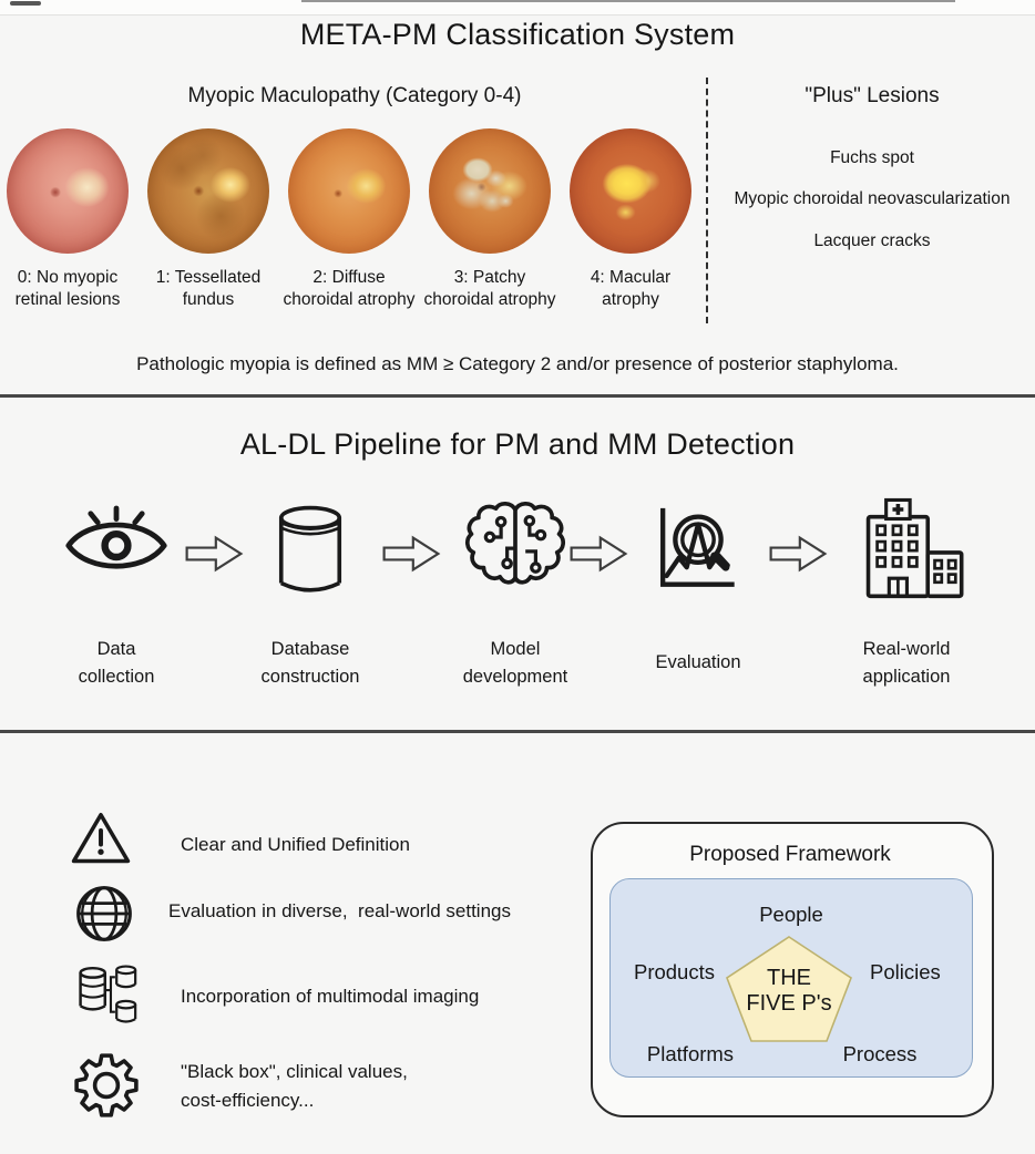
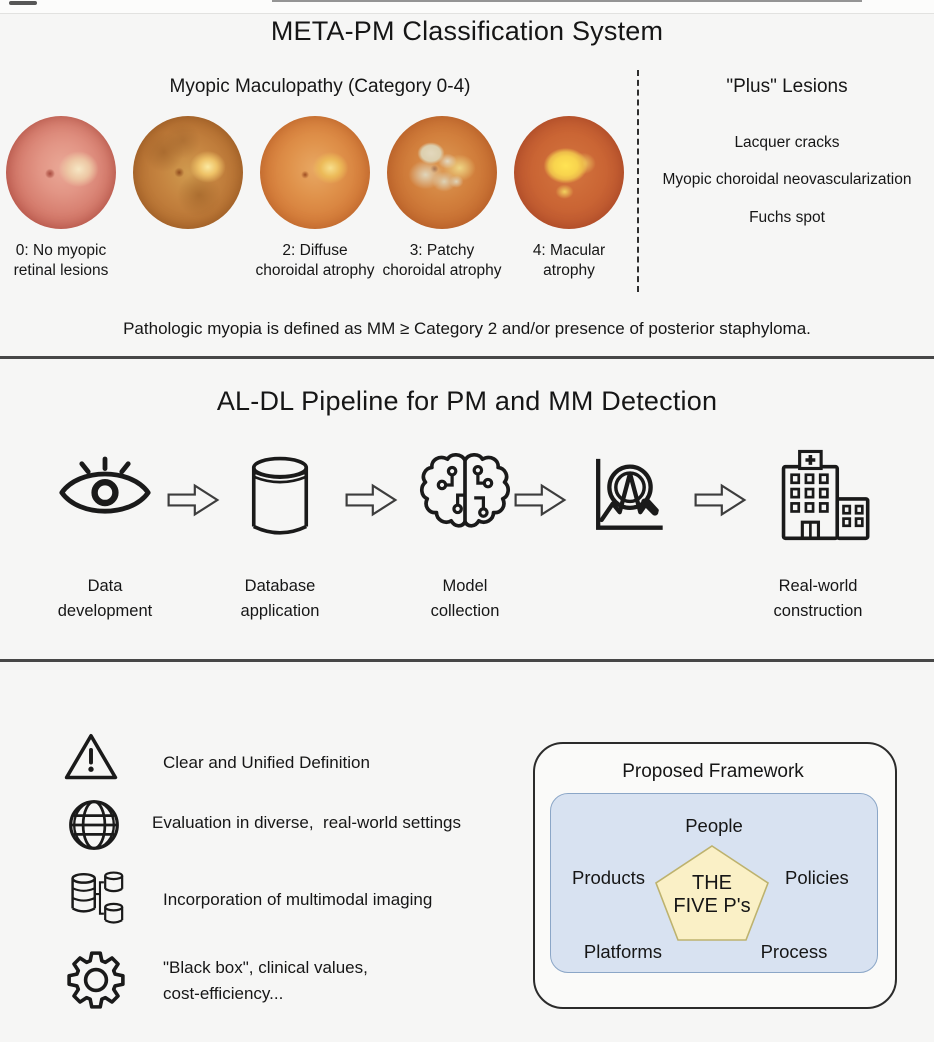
  META-PM Classification System
  Myopic Maculopathy (Category 0-4)
  "Plus" Lesions
  0: No myopic
  retinal lesions
- 1: Tessellated
- fundus
  2: Diffuse
  choroidal atrophy
  3: Patchy
  choroidal atrophy
  4: Macular
  atrophy
- Fuchs spot
+ Lacquer cracks
  Myopic choroidal neovascularization
- Lacquer cracks
+ Fuchs spot
  Pathologic myopia is defined as MM ≥ Category 2 and/or presence of posterior staphyloma.
  AL-DL Pipeline for PM and MM Detection
  Data
- collection
+ development
  Database
- construction
+ application
  Model
- development
+ collection
- Evaluation
  Real-world
- application
+ construction
  Clear and Unified Definition
  Evaluation in diverse, real-world settings
  Incorporation of multimodal imaging
  "Black box", clinical values,
  cost-efficiency...
  Proposed Framework
  People
  THE
  FIVE P's
  Products
  Policies
  Platforms
  Process
